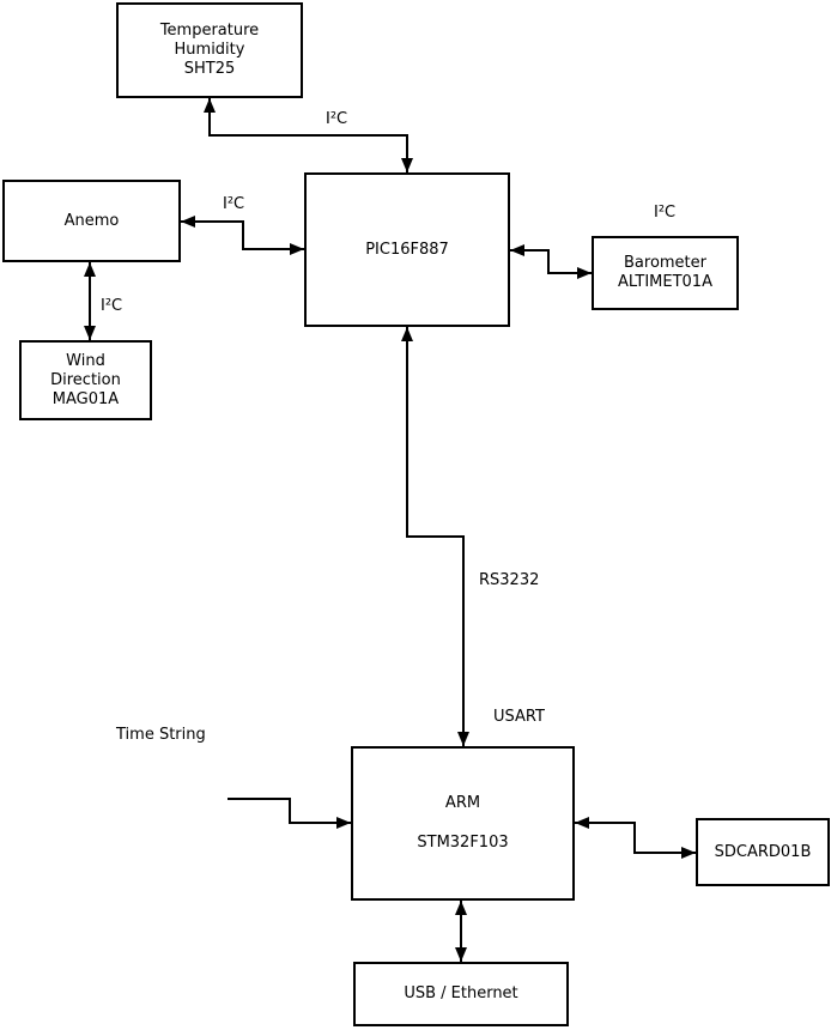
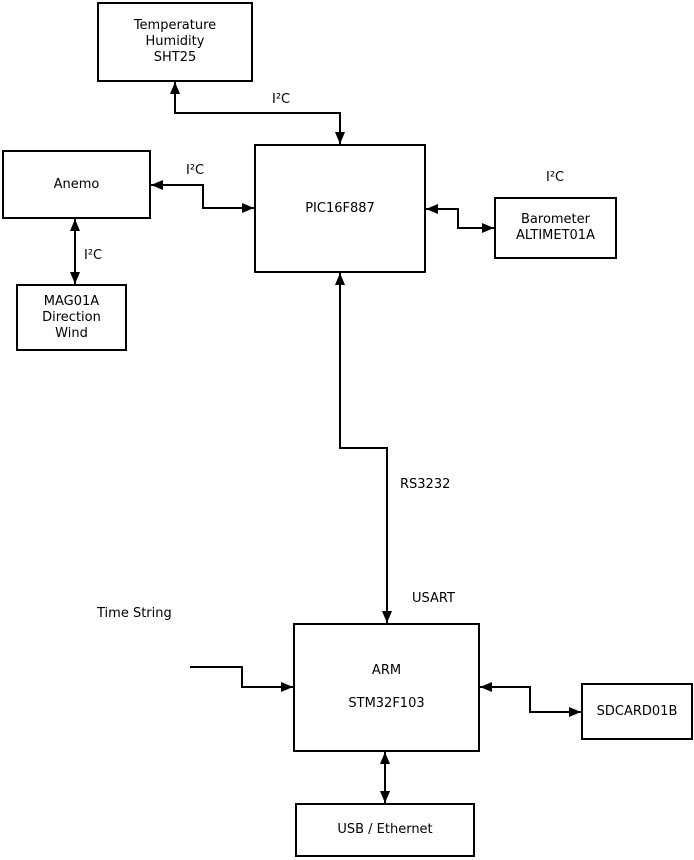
  Temperature
  Humidity
  SHT25
  Anemo
- Wind
+ MAG01A
  Direction
- MAG01A
+ Wind
  PIC16F887
  Barometer
  ALTIMET01A
  ARM
  STM32F103
  SDCARD01B
  USB / Ethernet
  I²C
  I²C
  I²C
  I²C
  RS3232
  USART
  Time String
